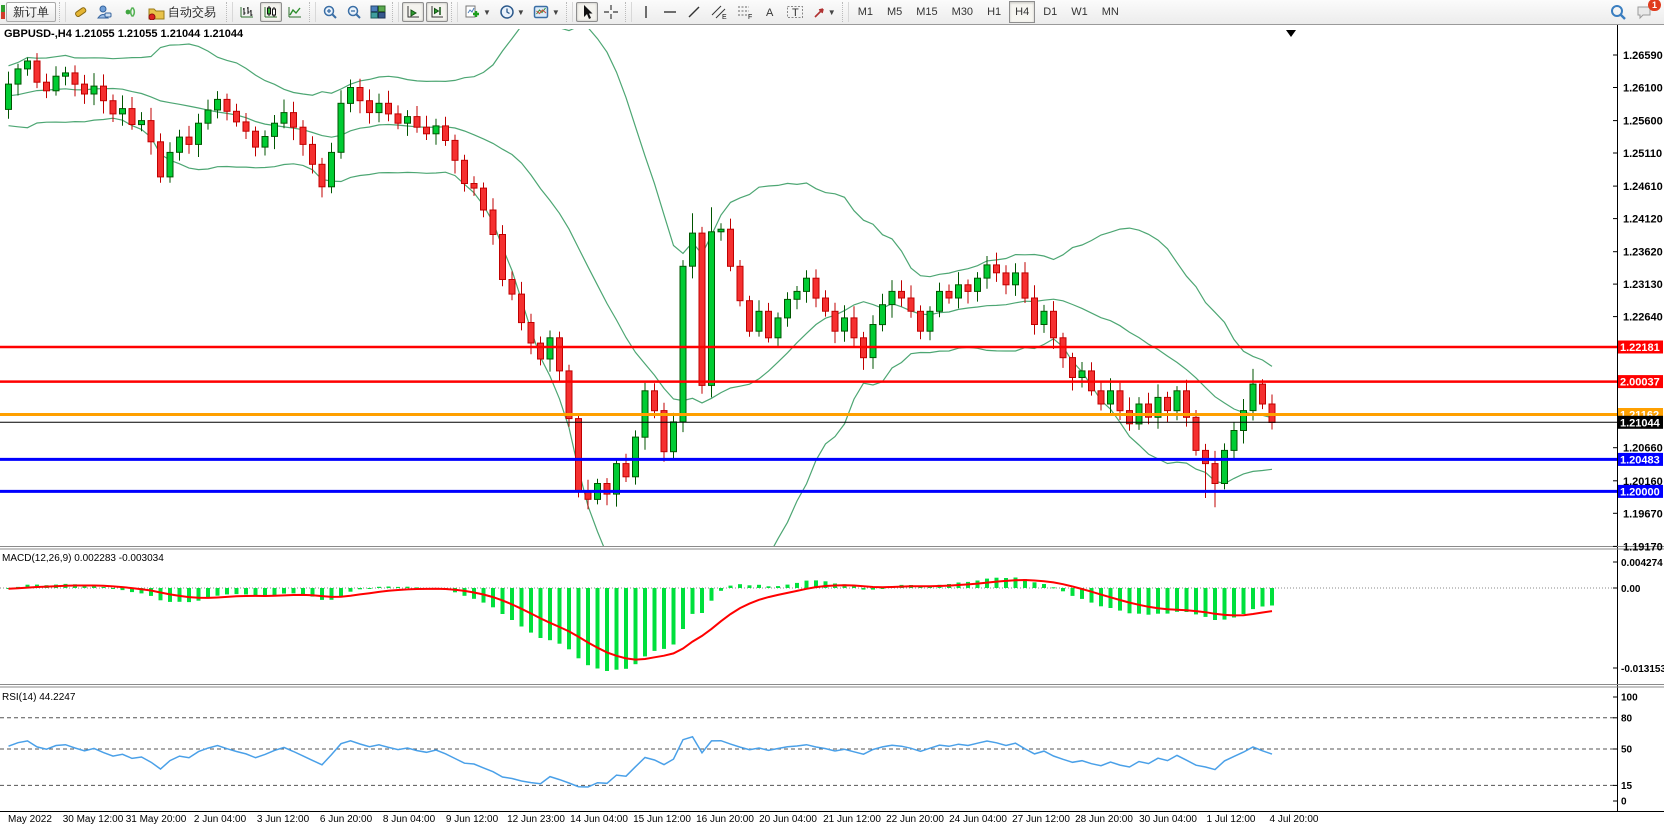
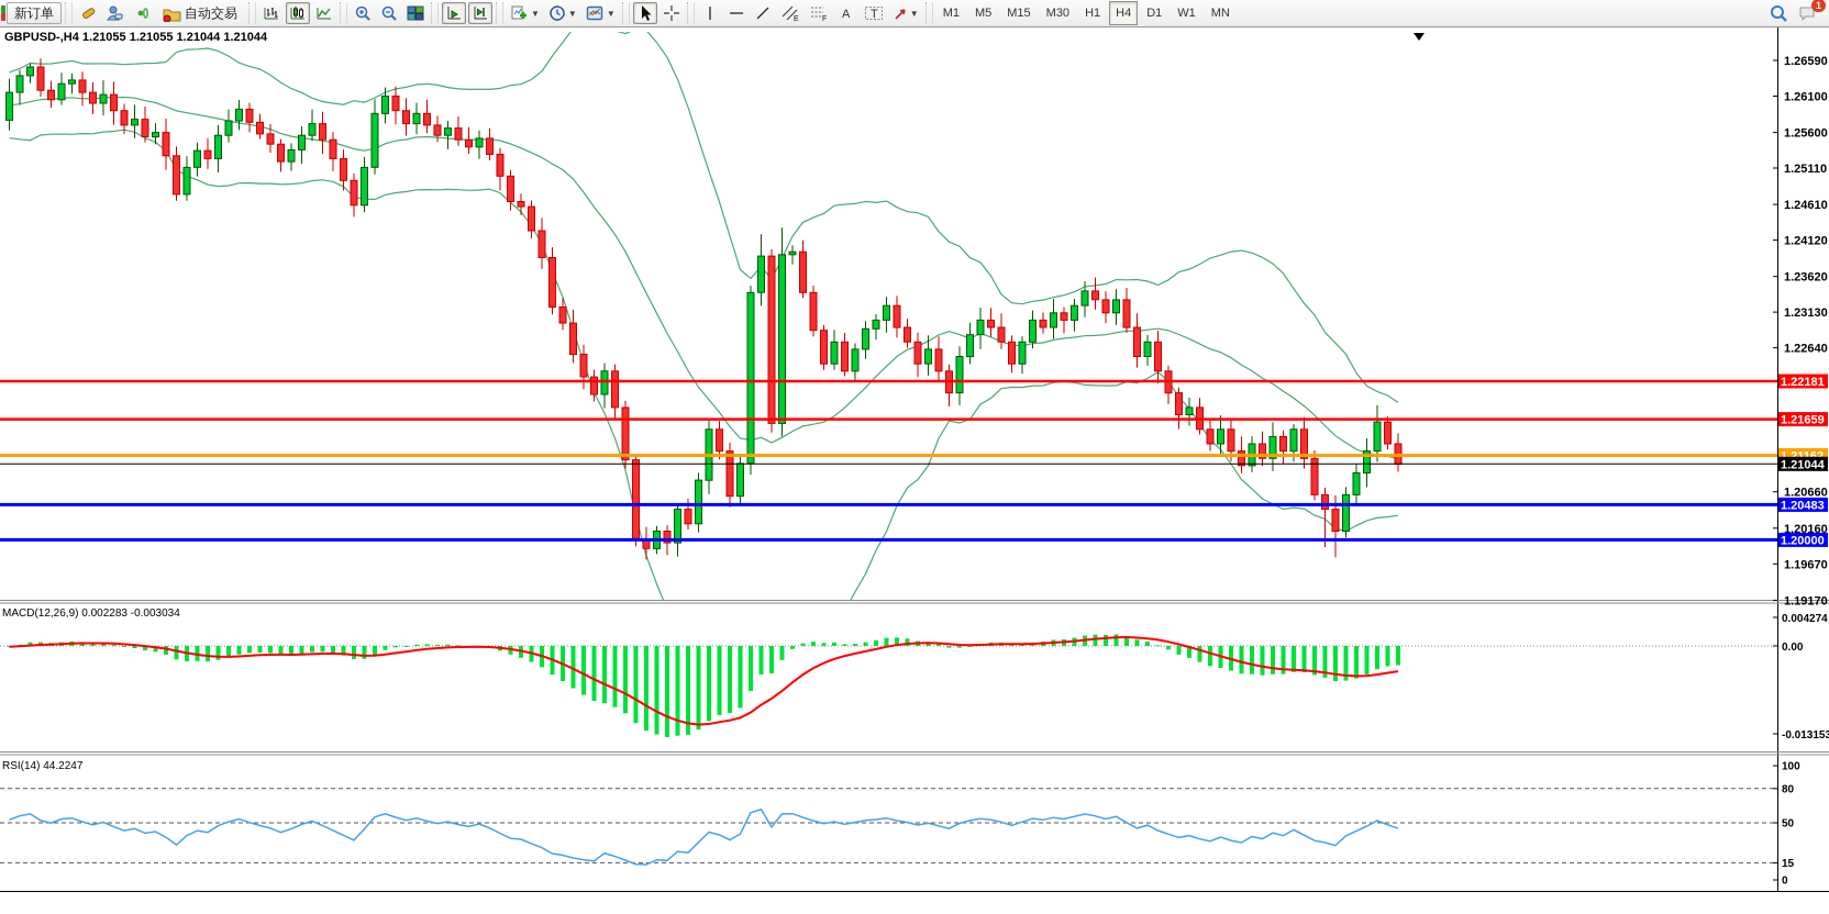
  新订单
  自动交易
  ▼
  ▼
  ▼
  A
  T
  ▼
  M1
  M5
  M15
  M30
  H1
  H4
  D1
  W1
  MN
  1
  GBPUSD-,H4 1.21055 1.21055 1.21044 1.21044
  MACD(12,26,9) 0.002283 -0.003034
  RSI(14) 44.2247
  1.26590
  1.26100
  1.25600
  1.25110
  1.24610
  1.24120
  1.23620
  1.23130
  1.22640
  1.20660
  1.20160
  1.19670
  1.19170
  1.22181
- 2.00037
+ 1.21659
  1.21162
  1.20483
  1.20000
  1.21044
  0.004274
  0.00
  -0.013153
  100
  80
  50
  15
  0
- May 2022
- 30 May 12:00
- 31 May 20:00
- 2 Jun 04:00
- 3 Jun 12:00
- 6 Jun 20:00
- 8 Jun 04:00
- 9 Jun 12:00
- 12 Jun 23:00
- 14 Jun 04:00
- 15 Jun 12:00
- 16 Jun 20:00
- 20 Jun 04:00
- 21 Jun 12:00
- 22 Jun 20:00
- 24 Jun 04:00
- 27 Jun 12:00
- 28 Jun 20:00
- 30 Jun 04:00
- 1 Jul 12:00
- 4 Jul 20:00
